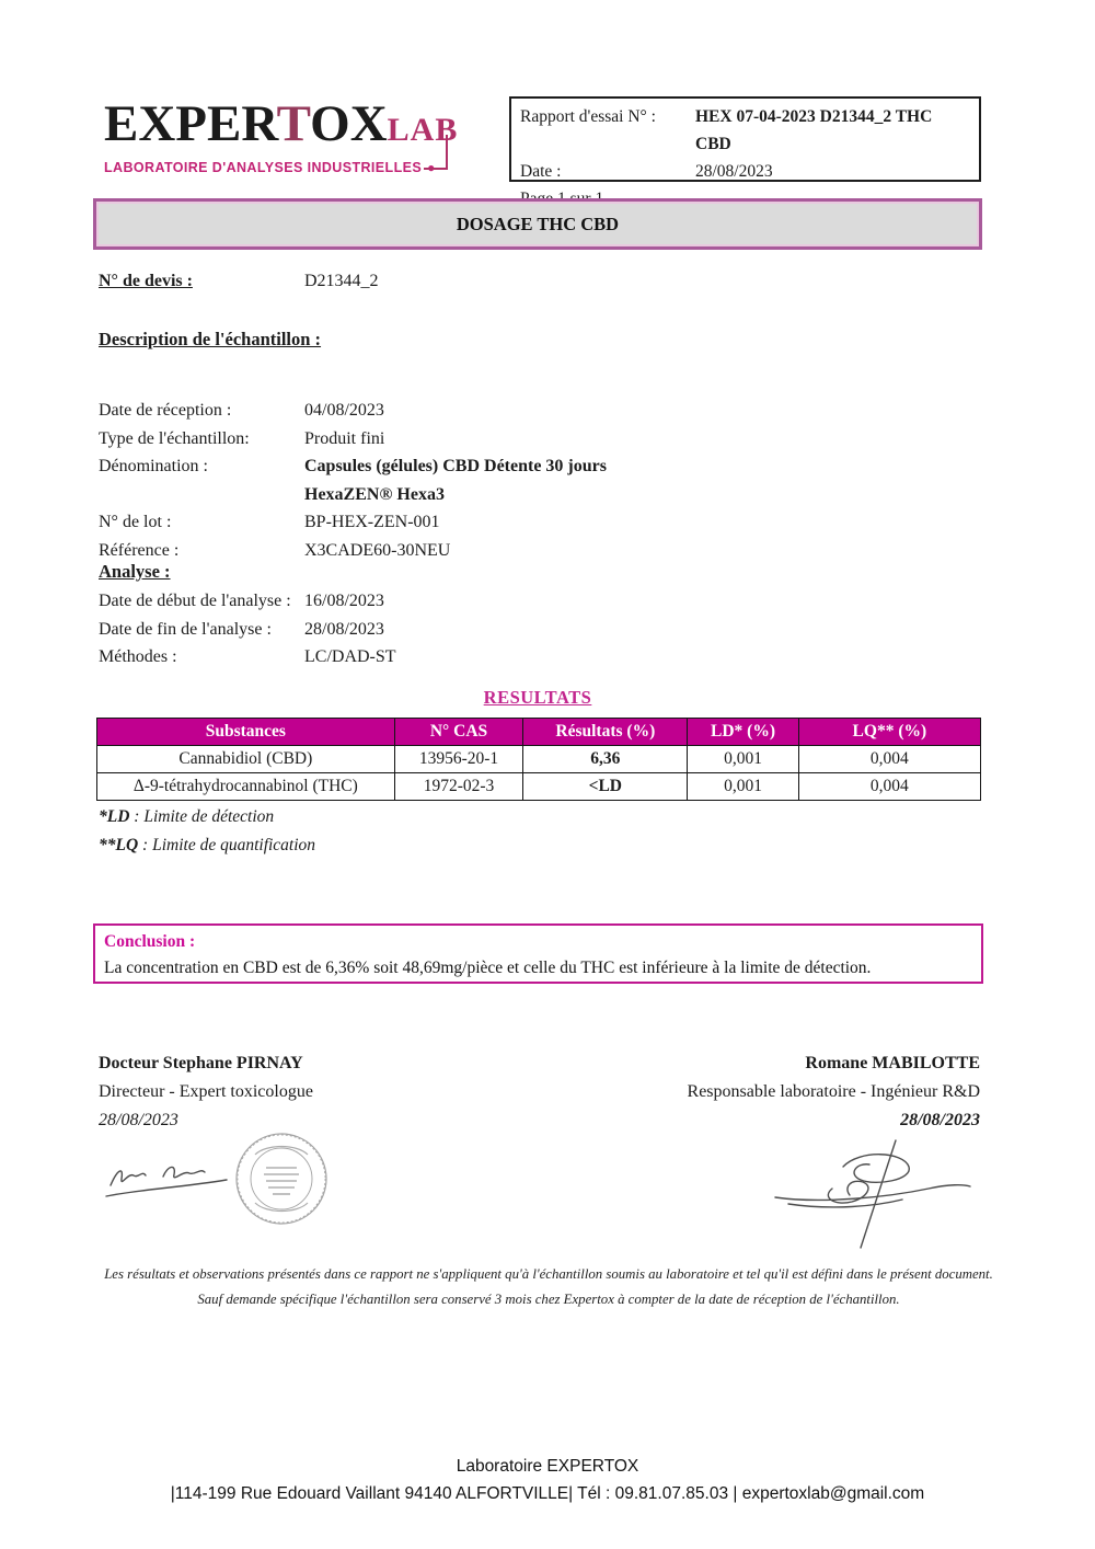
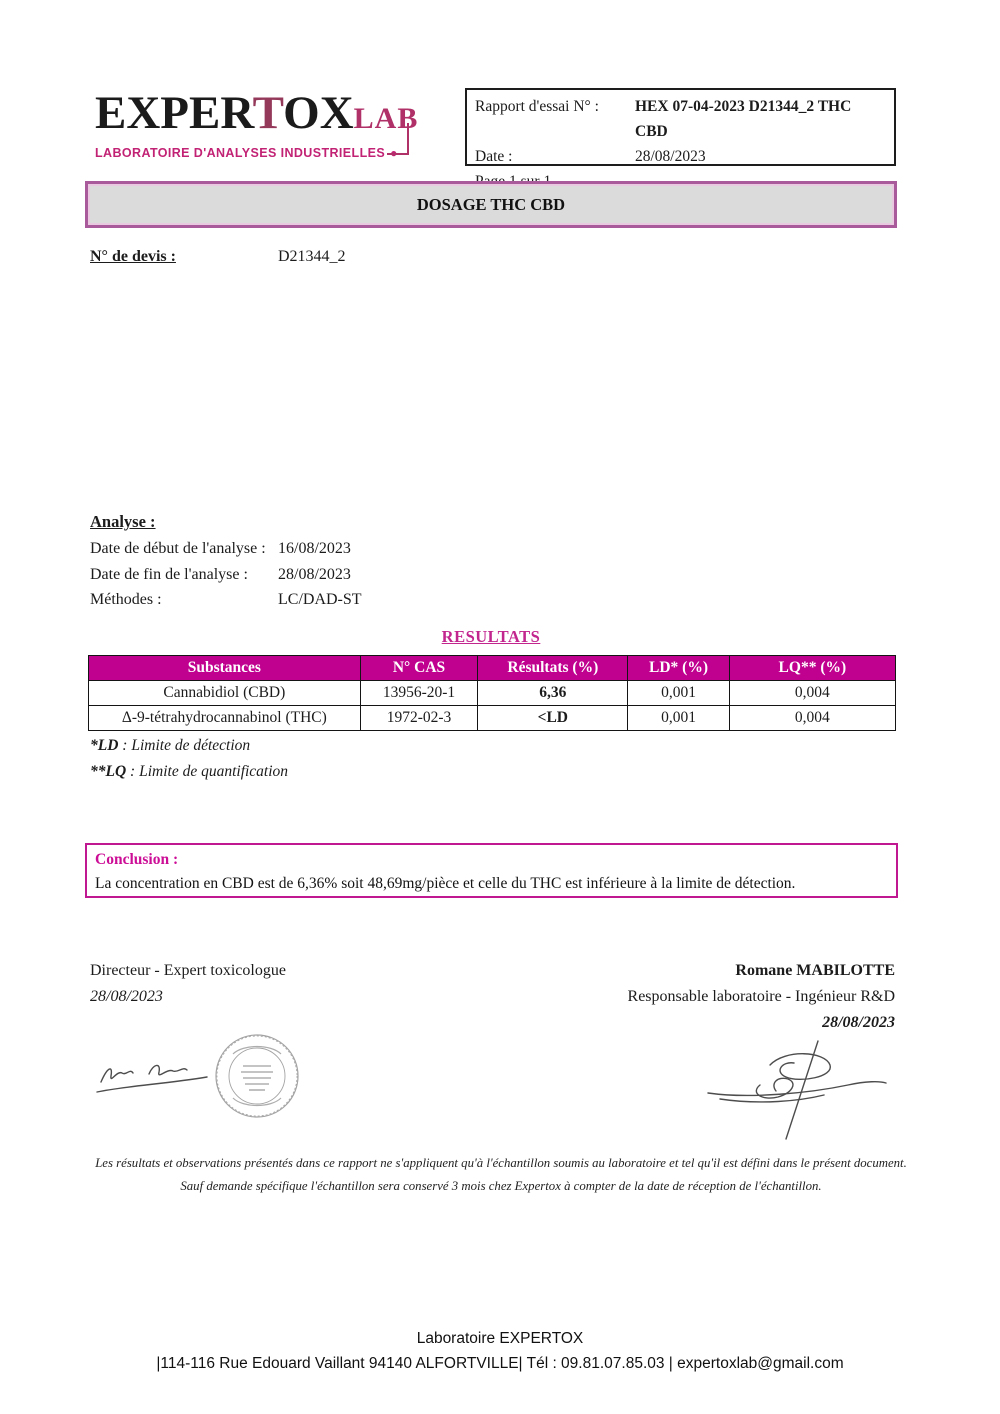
  EXPERTOXLAB
  LABORATOIRE D'ANALYSES INDUSTRIELLES ●
  Rapport d'essai N° :
  HEX 07-04-2023 D21344_2 THC CBD
  Date :
  28/08/2023
  DOSAGE THC CBD
  N° de devis :
  D21344_2
- Description de l'échantillon :
- Date de réception :
- 04/08/2023
- Type de l'échantillon:
- Produit fini
- Dénomination :
- Capsules (gélules) CBD Détente 30 jours HexaZEN® Hexa3
- N° de lot :
- BP-HEX-ZEN-001
- Référence :
- X3CADE60-30NEU
  Analyse :
  Date de début de l'analyse :
  16/08/2023
  Date de fin de l'analyse :
  28/08/2023
  Méthodes :
  LC/DAD-ST
  RESULTATS
  Substances	N° CAS	Résultats (%)	LD* (%)	LQ** (%)
  Cannabidiol (CBD)	13956-20-1	6,36	0,001	0,004
  Δ-9-tétrahydrocannabinol (THC)	1972-02-3	<LD	0,001	0,004
  *LD : Limite de détection
  **LQ : Limite de quantification
  Conclusion :
  La concentration en CBD est de 6,36% soit 48,69mg/pièce et celle du THC est inférieure à la limite de détection.
- Docteur Stephane PIRNAY
  Directeur - Expert toxicologue
  28/08/2023
  Romane MABILOTTE
  Responsable laboratoire - Ingénieur R&D
  28/08/2023
  Les résultats et observations présentés dans ce rapport ne s'appliquent qu'à l'échantillon soumis au laboratoire et tel qu'il est défini dans le présent document. Sauf demande spécifique l'échantillon sera conservé 3 mois chez Expertox à compter de la date de réception de l'échantillon.
  Laboratoire EXPERTOX
- |114-199 Rue Edouard Vaillant 94140 ALFORTVILLE| Tél : 09.81.07.85.03 | expertoxlab@gmail.com
+ |114-116 Rue Edouard Vaillant 94140 ALFORTVILLE| Tél : 09.81.07.85.03 | expertoxlab@gmail.com
